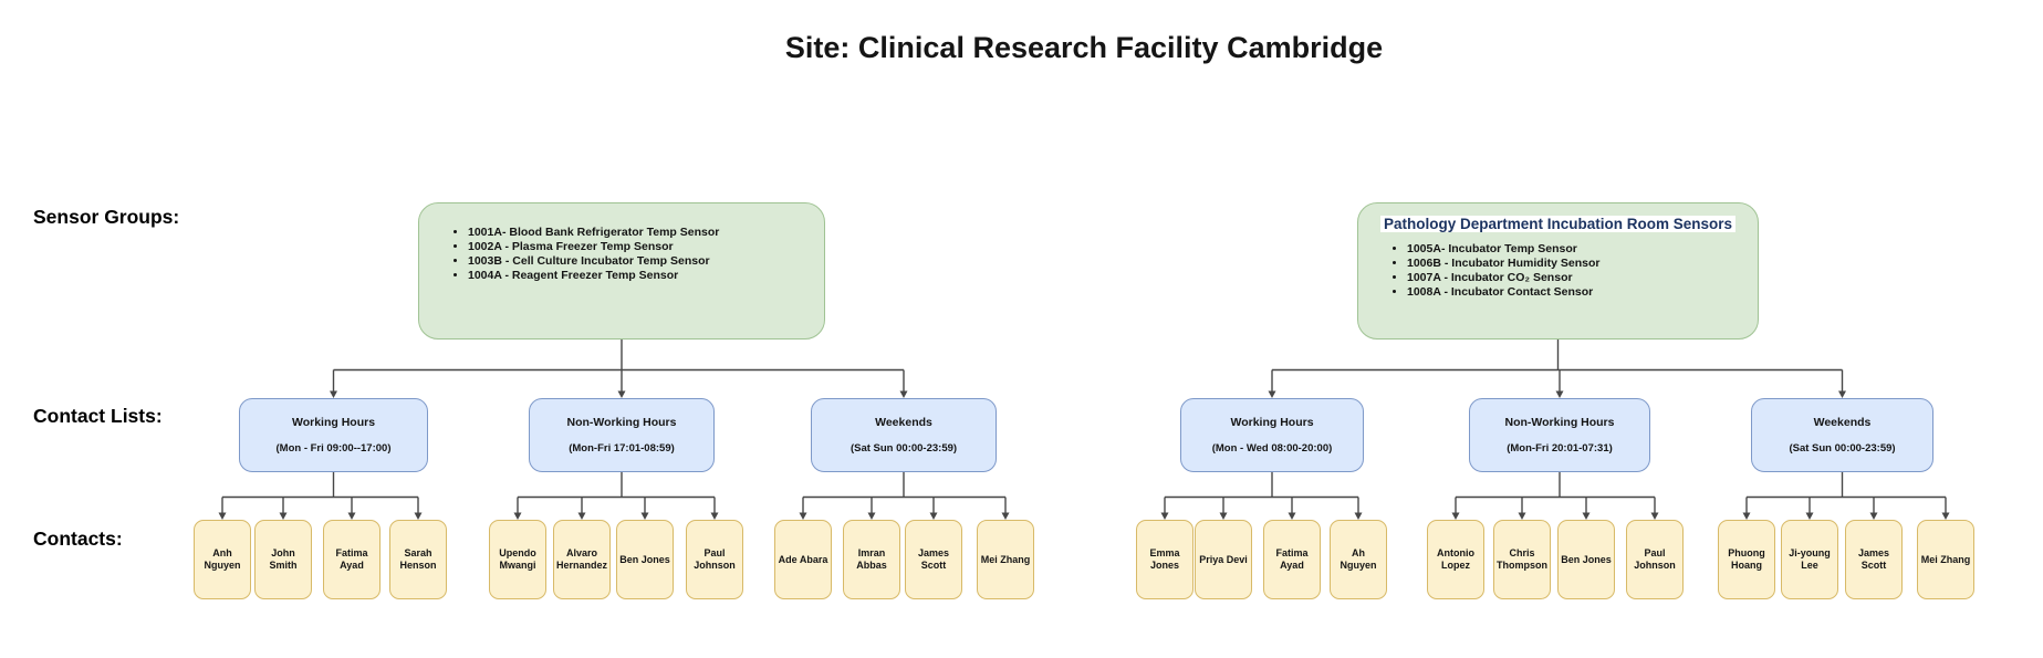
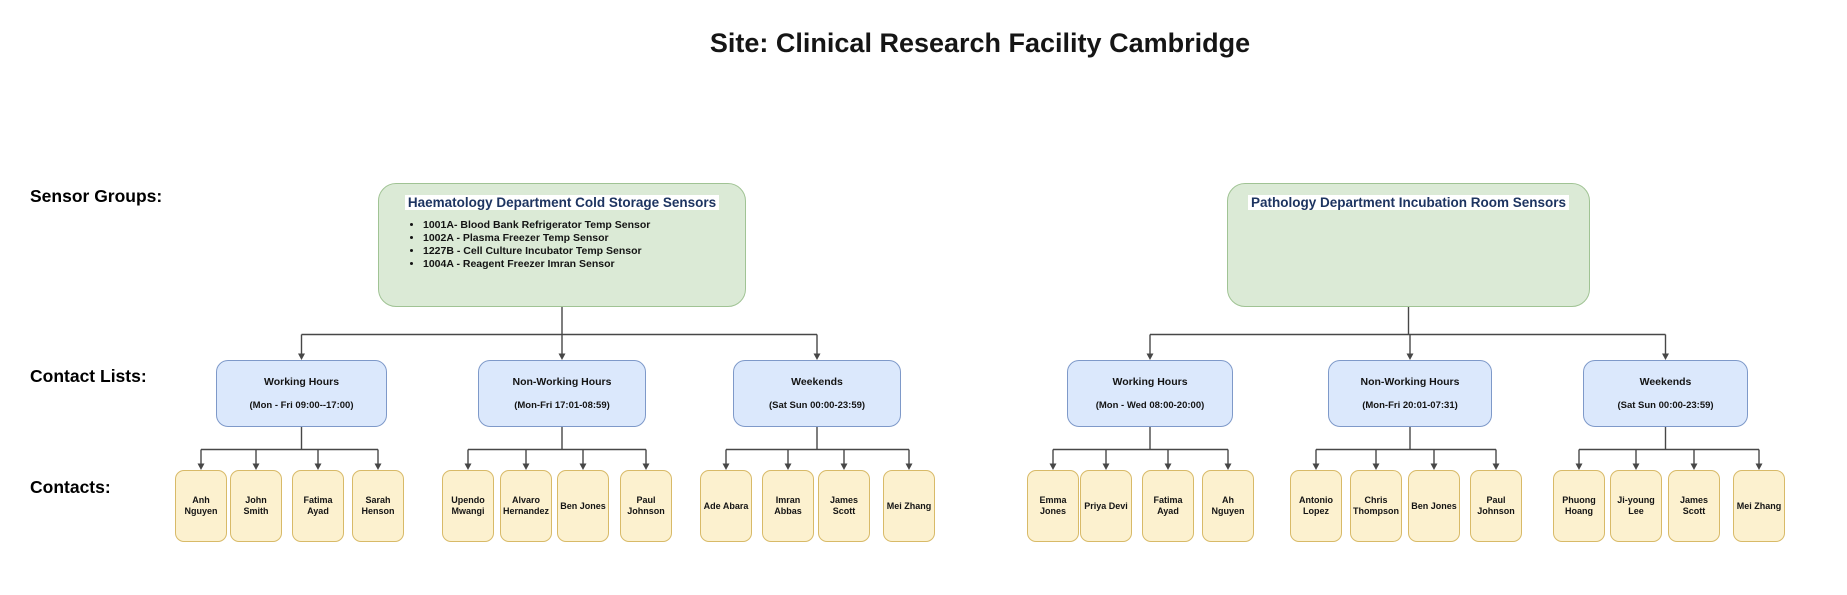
  Site: Clinical Research Facility Cambridge
  Sensor Groups:
  Contact Lists:
  Contacts:
+ Haematology Department Cold Storage Sensors
  1001A- Blood Bank Refrigerator Temp Sensor
  1002A - Plasma Freezer Temp Sensor
- 1003B - Cell Culture Incubator Temp Sensor
+ 1227B - Cell Culture Incubator Temp Sensor
- 1004A - Reagent Freezer Temp Sensor
+ 1004A - Reagent Freezer Imran Sensor
  Pathology Department Incubation Room Sensors
- 1005A- Incubator Temp Sensor
- 1006B - Incubator Humidity Sensor
- 1007A - Incubator CO₂ Sensor
- 1008A - Incubator Contact Sensor
  Working Hours
  (Mon - Fri 09:00--17:00)
  Non-Working Hours
  (Mon-Fri 17:01-08:59)
  Weekends
  (Sat Sun 00:00-23:59)
  Working Hours
  (Mon - Wed 08:00-20:00)
  Non-Working Hours
  (Mon-Fri 20:01-07:31)
  Weekends
  (Sat Sun 00:00-23:59)
  Anh
  Nguyen
  John Smith
  Fatima
  Ayad
  Sarah
  Henson
  Upendo
  Mwangi
  Alvaro
  Hernandez
  Ben Jones
  Paul
  Johnson
  Ade Abara
  Imran
  Abbas
  James
  Scott
  Mei Zhang
  Emma
  Jones
  Priya Devi
  Fatima
  Ayad
  Ah Nguyen
  Antonio
  Lopez
  Chris
  Thompson
  Ben Jones
  Paul
  Johnson
  Phuong
  Hoang
  Ji-young
  Lee
  James
  Scott
  Mei Zhang
